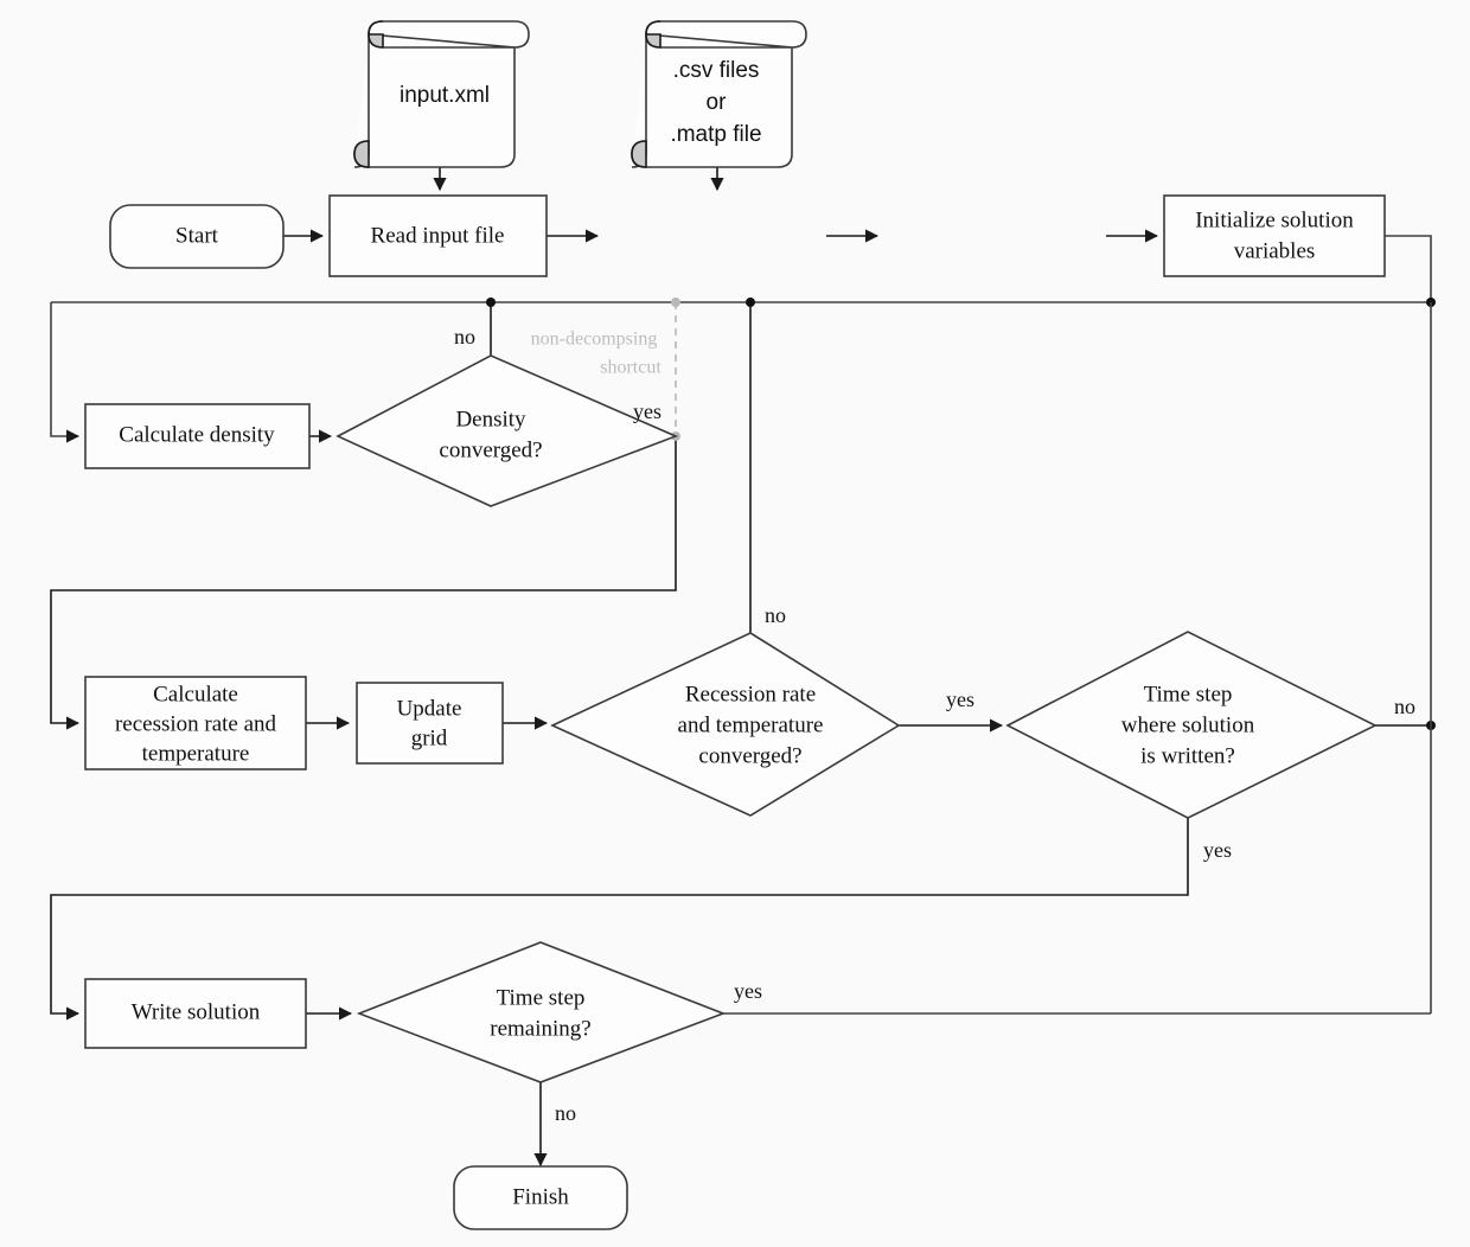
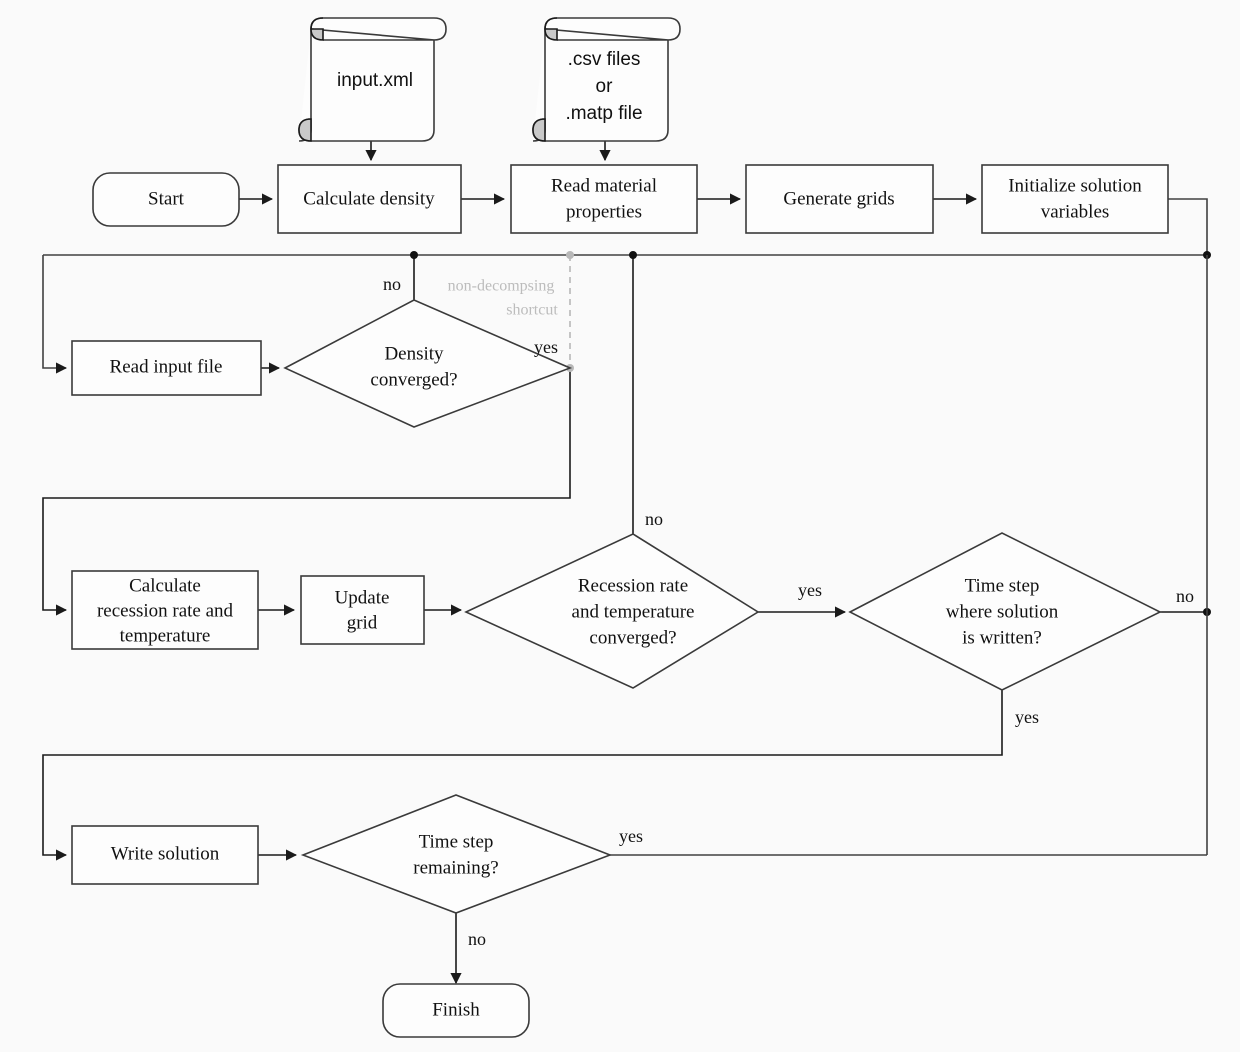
  input.xml
  .csv files
  or
  .matp file
  Start
  Finish
- Read input file
+ Calculate density
+ Read material
+ properties
+ Generate grids
  Initialize solution
  variables
- Calculate density
+ Read input file
  Calculate
  recession rate and
  temperature
  Update
  grid
  Write solution
  Density
  converged?
  Recession rate
  and temperature
  converged?
  Time step
  where solution
  is written?
  Time step
  remaining?
  no
  yes
  no
  yes
  no
  yes
  yes
  no
  non-decompsing
  shortcut
